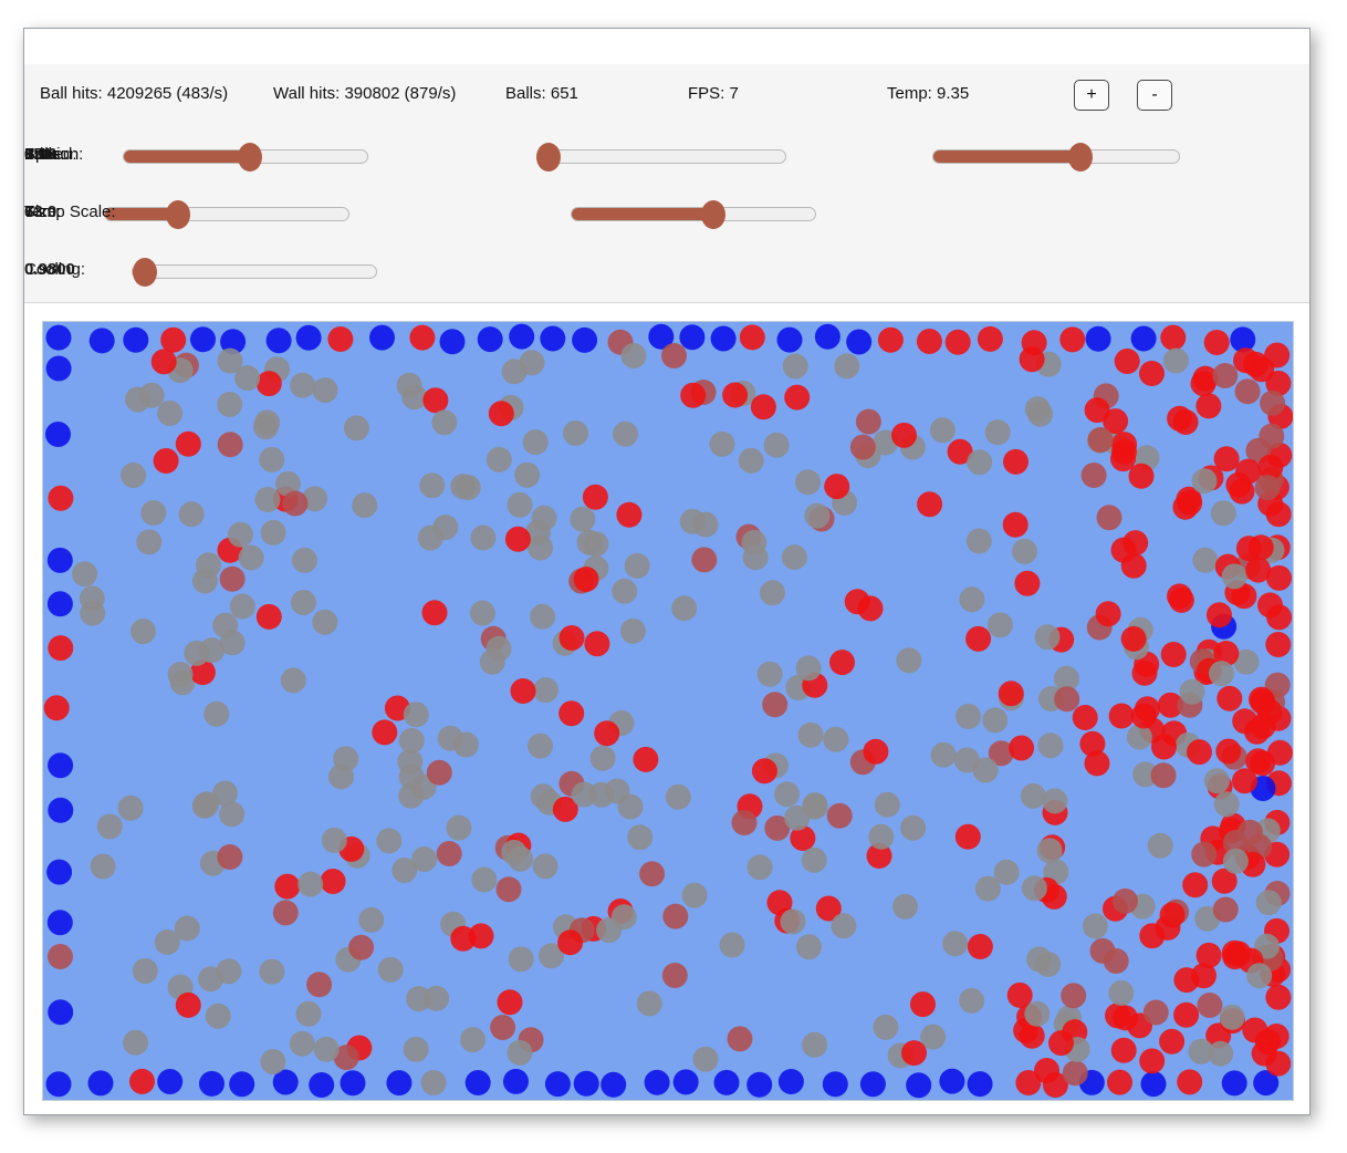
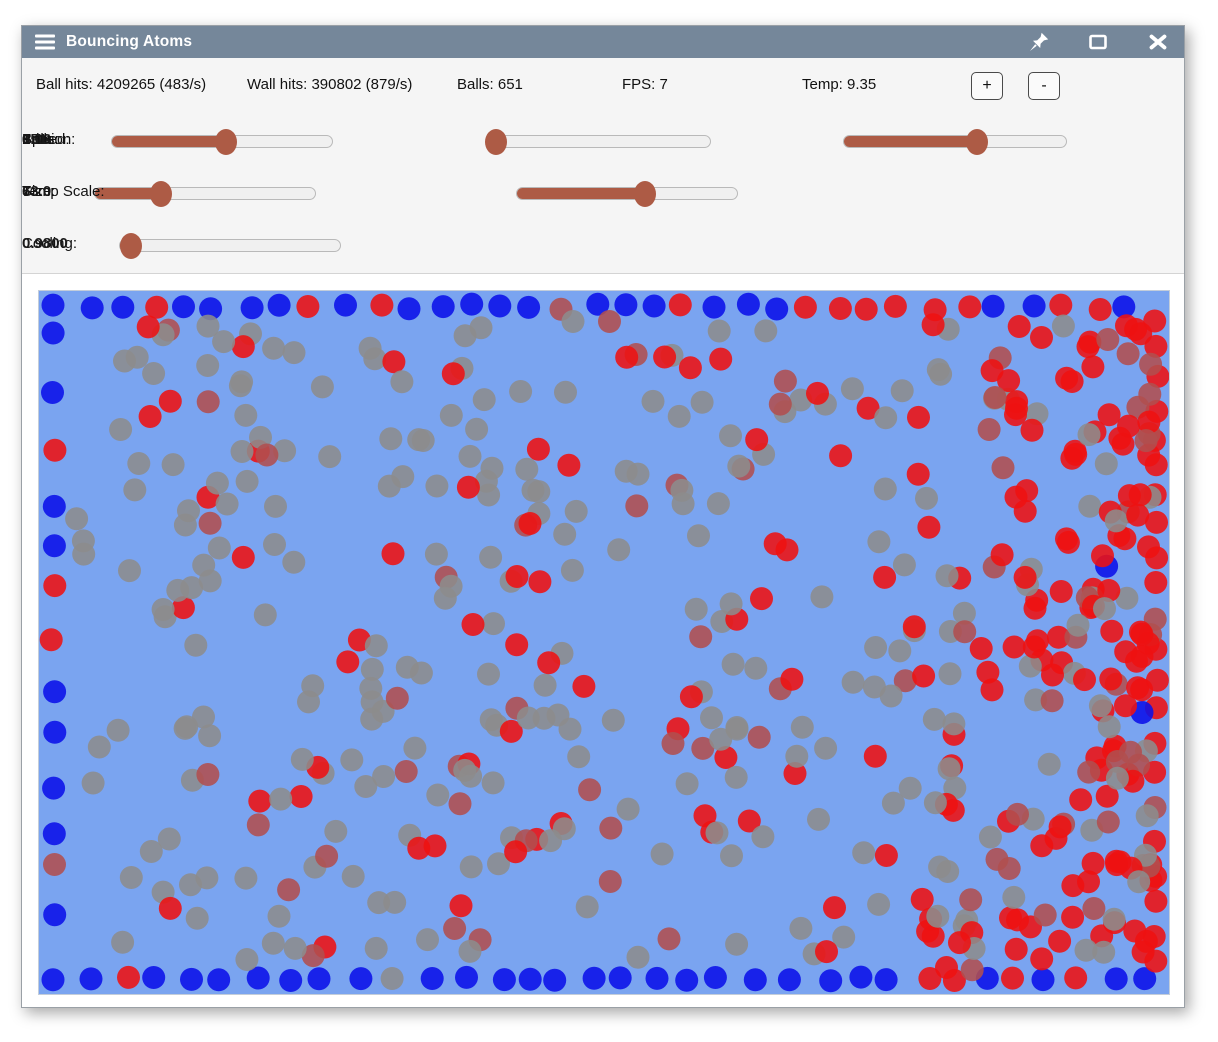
+ Bouncing Atoms
  Ball hits: 4209265 (483/s)
  Wall hits: 390802 (879/s)
  Balls: 651
  FPS: 7
  Temp: 9.35
  +
  -
  Speed:
  1.1x
  Friction:
  0.00
  Balls:
  651
  Size:
  7
  Temp Scale:
  63.0
  Cooling:
  0.9800
